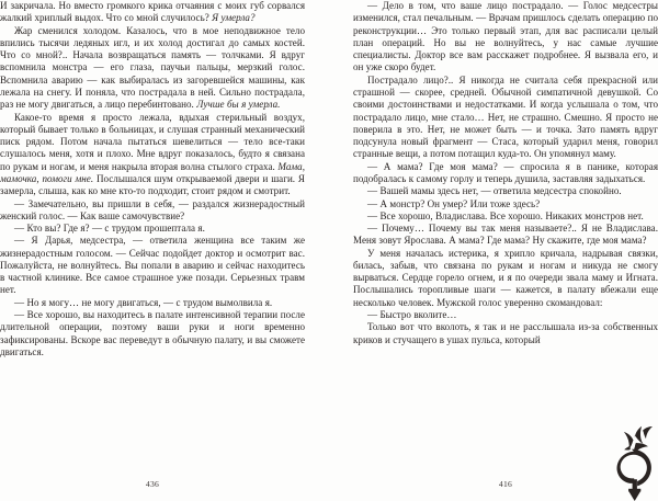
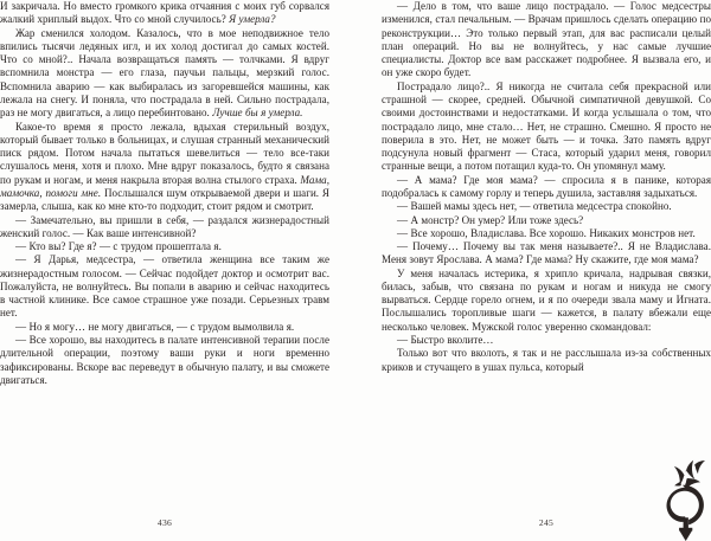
  И закричала. Но вместо громкого крика отчаяния с моих губ сорвался жалкий хриплый выдох. Что со мной случилось? Я умерла?
  Жар сменился холодом. Казалось, что в мое неподвижное тело впились тысячи ледяных игл, и их холод достигал до самых костей. Что со мной?.. Начала возвращаться память — толчками. Я вдруг вспомнила монстра — его глаза, паучьи пальцы, мерзкий голос. Вспомнила аварию — как выбиралась из загоревшейся машины, как лежала на снегу. И поняла, что пострадала в ней. Сильно пострадала, раз не могу двигаться, а лицо перебинтовано. Лучше бы я умерла.
  Какое-то время я просто лежала, вдыхая стерильный воздух, который бывает только в больницах, и слушая странный механический писк рядом. Потом начала пытаться шевелиться — тело все-таки слушалось меня, хотя и плохо. Мне вдруг показалось, будто я связана по рукам и ногам, и меня накрыла вторая волна стылого страха. Мама, мамочка, помоги мне. Послышался шум открываемой двери и шаги. Я замерла, слыша, как ко мне кто-то подходит, стоит рядом и смотрит.
- — Замечательно, вы пришли в себя, — раздался жизнерадостный женский голос. — Как ваше самочувствие?
+ — Замечательно, вы пришли в себя, — раздался жизнерадостный женский голос. — Как ваше интенсивной?
  — Кто вы? Где я? — с трудом прошептала я.
  — Я Дарья, медсестра, — ответила женщина все таким же жизнерадостным голосом. — Сейчас подойдет доктор и осмотрит вас. Пожалуйста, не волнуйтесь. Вы попали в аварию и сейчас находитесь в частной клинике. Все самое страшное уже позади. Серьезных травм нет.
  — Но я могу… не могу двигаться, — с трудом вымолвила я.
  — Все хорошо, вы находитесь в палате интенсивной терапии после длительной операции, поэтому ваши руки и ноги временно зафиксированы. Вскоре вас переведут в обычную палату, и вы сможете двигаться.
  — Дело в том, что ваше лицо пострадало. — Голос медсестры изменился, стал печальным. — Врачам пришлось сделать операцию по реконструкции… Это только первый этап, для вас расписали целый план операций. Но вы не волнуйтесь, у нас самые лучшие специалисты. Доктор все вам расскажет подробнее. Я вызвала его, и он уже скоро будет.
  Пострадало лицо?.. Я никогда не считала себя прекрасной или страшной — скорее, средней. Обычной симпатичной девушкой. Со своими достоинствами и недостатками. И когда услышала о том, что пострадало лицо, мне стало… Нет, не страшно. Смешно. Я просто не поверила в это. Нет, не может быть — и точка. Зато память вдруг подсунула новый фрагмент — Стаса, который ударил меня, говорил странные вещи, а потом потащил куда-то. Он упомянул маму.
  — А мама? Где моя мама? — спросила я в панике, которая подобралась к самому горлу и теперь душила, заставляя задыхаться.
  — Вашей мамы здесь нет, — ответила медсестра спокойно.
  — А монстр? Он умер? Или тоже здесь?
  — Все хорошо, Владислава. Все хорошо. Никаких монстров нет.
  — Почему… Почему вы так меня называете?.. Я не Владислава. Меня зовут Ярослава. А мама? Где мама? Ну скажите, где моя мама?
  У меня началась истерика, я хрипло кричала, надрывая связки, билась, забыв, что связана по рукам и ногам и никуда не смогу вырваться. Сердце горело огнем, и я по очереди звала маму и Игната. Послышались торопливые шаги — кажется, в палату вбежали еще несколько человек. Мужской голос уверенно скомандовал:
  — Быстро вколите…
  Только вот что вколоть, я так и не расслышала из-за собственных криков и стучащего в ушах пульса, который
  436
- 416
+ 245
